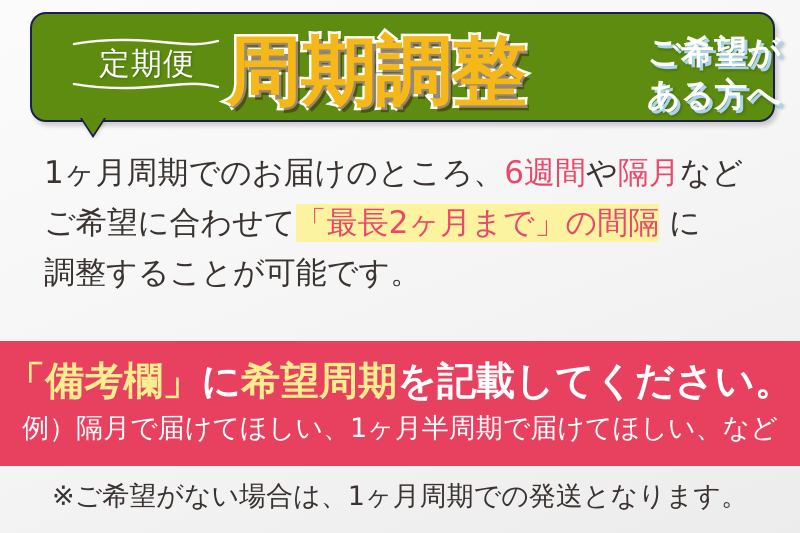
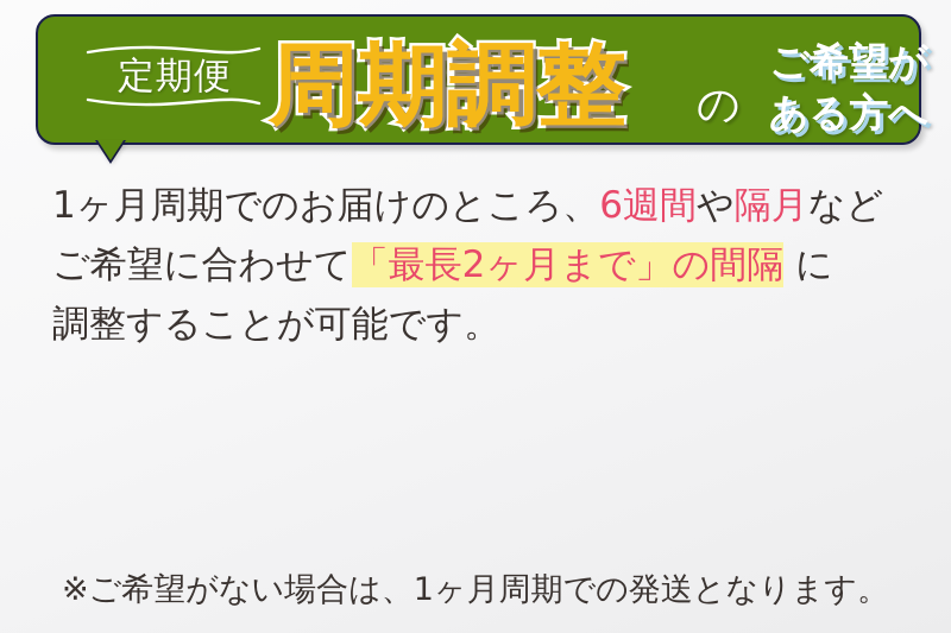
  定期便
  周期調整
+ の
  ご希望が
  ある方へ
  1ヶ月周期でのお届けのところ、6週間や隔月など
  ご希望に合わせて「最長2ヶ月まで」の間隔 に
  調整することが可能です。
- 「備考欄」に希望周期を記載してください。
- 例）隔月で届けてほしい、1ヶ月半周期で届けてほしい、など
  ※ご希望がない場合は、1ヶ月周期での発送となります。
